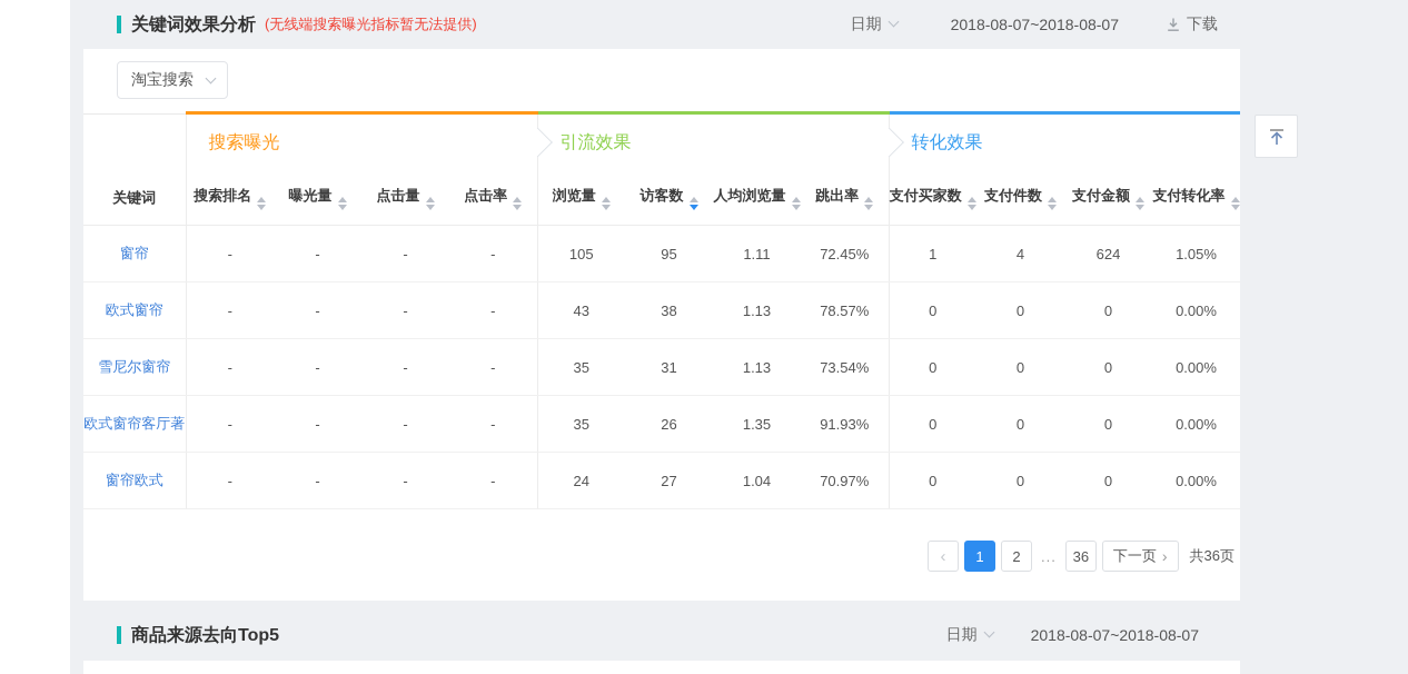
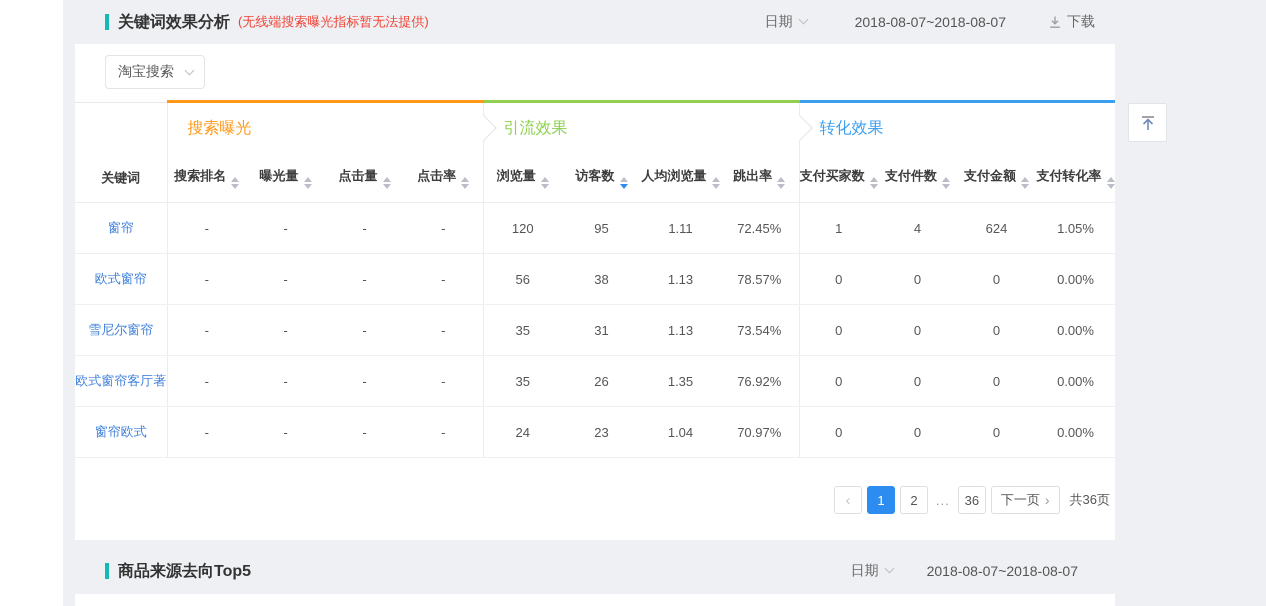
  关键词效果分析
  (无线端搜索曝光指标暂无法提供)
  日期
  2018-08-07~2018-08-07
  下载
  淘宝搜索
  	搜索曝光	引流效果	转化效果
  关键词	搜索排名	曝光量	点击量	点击率	浏览量	访客数	人均浏览量	跳出率	支付买家数	支付件数	支付金额	支付转化率
- 窗帘	-	-	-	-	105	95	1.11	72.45%	1	4	624	1.05%
+ 窗帘	-	-	-	-	120	95	1.11	72.45%	1	4	624	1.05%
- 欧式窗帘	-	-	-	-	43	38	1.13	78.57%	0	0	0	0.00%
+ 欧式窗帘	-	-	-	-	56	38	1.13	78.57%	0	0	0	0.00%
  雪尼尔窗帘	-	-	-	-	35	31	1.13	73.54%	0	0	0	0.00%
- 欧式窗帘客厅著	-	-	-	-	35	26	1.35	91.93%	0	0	0	0.00%
+ 欧式窗帘客厅著	-	-	-	-	35	26	1.35	76.92%	0	0	0	0.00%
- 窗帘欧式	-	-	-	-	24	27	1.04	70.97%	0	0	0	0.00%
+ 窗帘欧式	-	-	-	-	24	23	1.04	70.97%	0	0	0	0.00%
  ‹
  1
  2
  ...
  36
  下一页
  ›
  共36页
  商品来源去向Top5
  日期
  2018-08-07~2018-08-07
